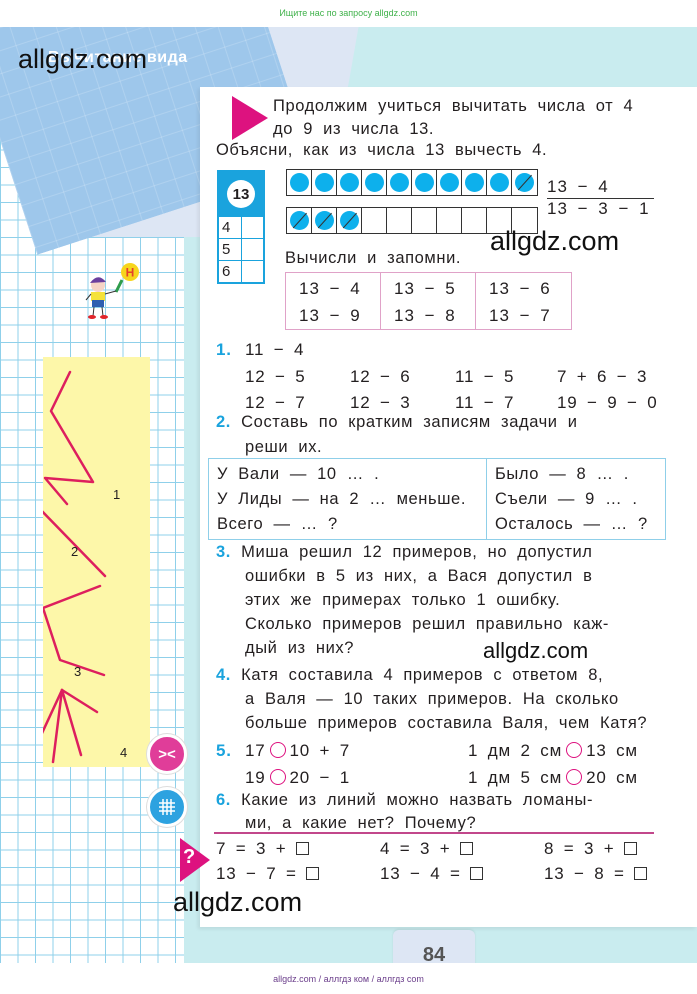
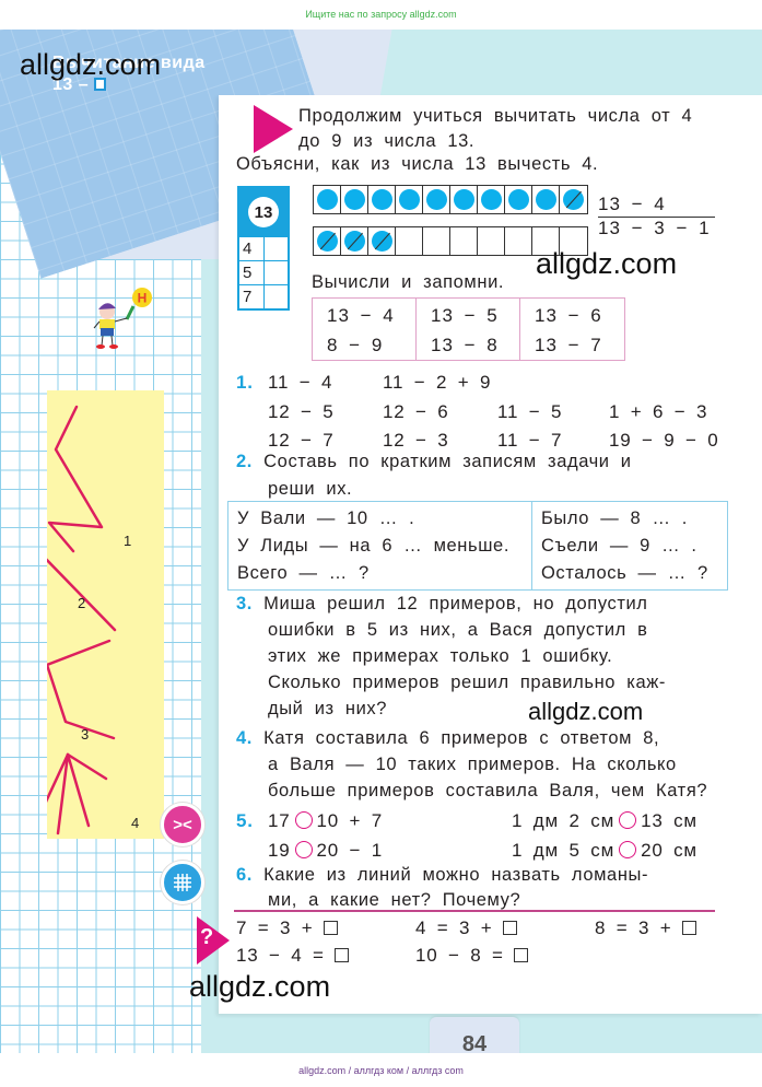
  Ищите нас по запросу allgdz.com
  84
  Вычитание вида
+ 13 –
  Продолжим учиться вычитать числа от 4
  до 9 из числа 13.
  Объясни, как из числа 13 вычесть 4.
  13
  4
  5
- 6
+ 7
  13 − 4
  13 − 3 − 1
  Вычисли и запомни.
  13 − 4
- 13 − 9
+ 8 − 9
  13 − 5
  13 − 8
  13 − 6
  13 − 7
  1.
  11 − 4
+ 11 − 2 + 9
  12 − 5
  12 − 6
  11 − 5
- 7 + 6 − 3
+ 1 + 6 − 3
  12 − 7
  12 − 3
  11 − 7
  19 − 9 − 0
  2. Составь по кратким записям задачи и
  реши их.
  У Вали — 10 … .
- У Лиды — на 2 … меньше.
+ У Лиды — на 6 … меньше.
  Всего — … ?
  Было — 8 … .
  Съели — 9 … .
  Осталось — … ?
  3. Миша решил 12 примеров, но допустил
  ошибки в 5 из них, а Вася допустил в
  этих же примерах только 1 ошибку.
  Сколько примеров решил правильно каж-
  дый из них?
- 4. Катя составила 4 примеров с ответом 8,
+ 4. Катя составила 6 примеров с ответом 8,
  а Валя — 10 таких примеров. На сколько
  больше примеров составила Валя, чем Катя?
  5.
  17 10 + 7
  1 дм 2 см 13 см
  19 20 − 1
  1 дм 5 см 20 см
  6. Какие из линий можно назвать ломаны-
  ми, а какие нет? Почему?
  7 = 3 +
  4 = 3 +
  8 = 3 +
- 13 − 7 =
  13 − 4 =
- 13 − 8 =
+ 10 − 8 =
  Н
  1
  2
  3
  4
  ><
  ?
  allgdz.com
  allgdz.com
  allgdz.com
  allgdz.com
  allgdz.com / аллгдз ком / аллгдз com
